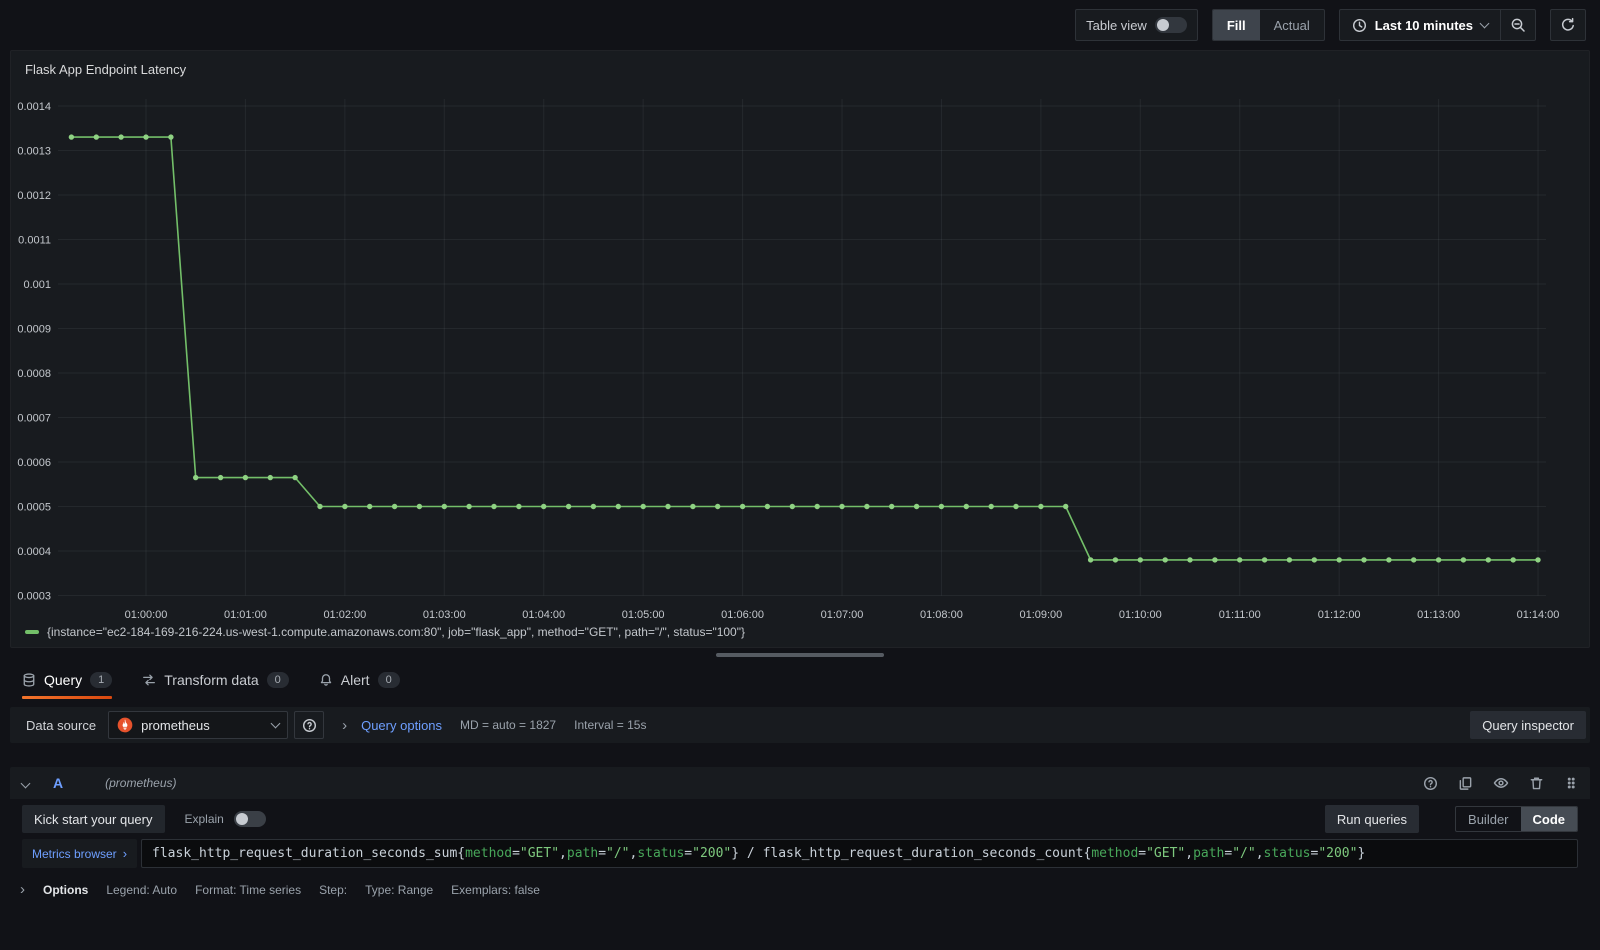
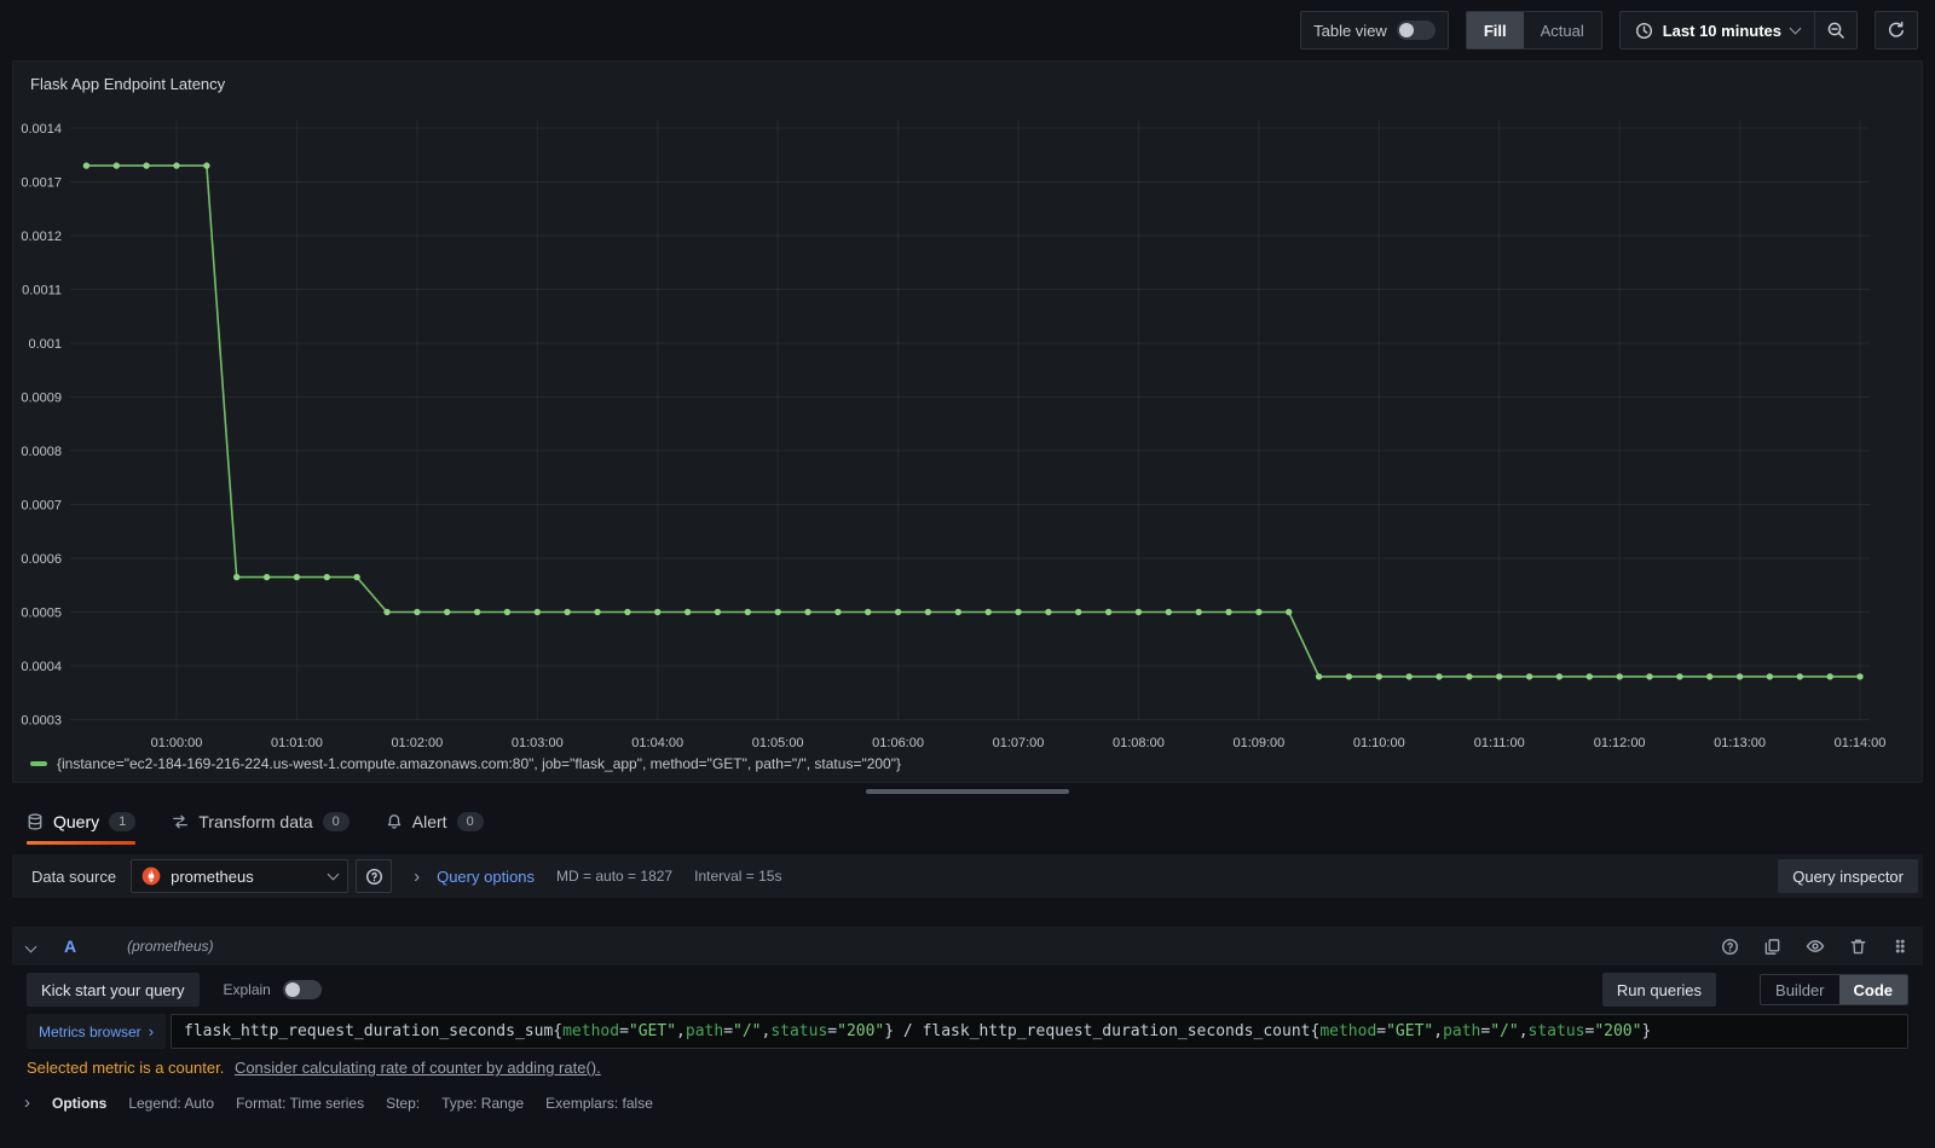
  Table view
  Fill
  Actual
  Last 10 minutes
  Flask App Endpoint Latency
  0.0014
- 0.0013
+ 0.0017
  0.0012
  0.0011
  0.001
  0.0009
  0.0008
  0.0007
  0.0006
  0.0005
  0.0004
  0.0003
  01:00:00
  01:01:00
  01:02:00
  01:03:00
  01:04:00
  01:05:00
  01:06:00
  01:07:00
  01:08:00
  01:09:00
  01:10:00
  01:11:00
  01:12:00
  01:13:00
  01:14:00
- {instance="ec2-184-169-216-224.us-west-1.compute.amazonaws.com:80", job="flask_app", method="GET", path="/", status="100"}
+ {instance="ec2-184-169-216-224.us-west-1.compute.amazonaws.com:80", job="flask_app", method="GET", path="/", status="200"}
  Query
  1
  Transform data
  0
  Alert
  0
  Data source
  prometheus
  ›
  Query options
  MD = auto = 1827
  Interval = 15s
  Query inspector
  A
  (prometheus)
  Kick start your query
  Explain
  Run queries
  Builder
  Code
  Metrics browser
  ›
  flask_http_request_duration_seconds_sum{method="GET",path="/",status="200"} / flask_http_request_duration_seconds_count{method="GET",path="/",status="200"}
+ Selected metric is a counter. Consider calculating rate of counter by adding rate().
  ›
  Options
  Legend: Auto
  Format: Time series
  Step:
  Type: Range
  Exemplars: false
